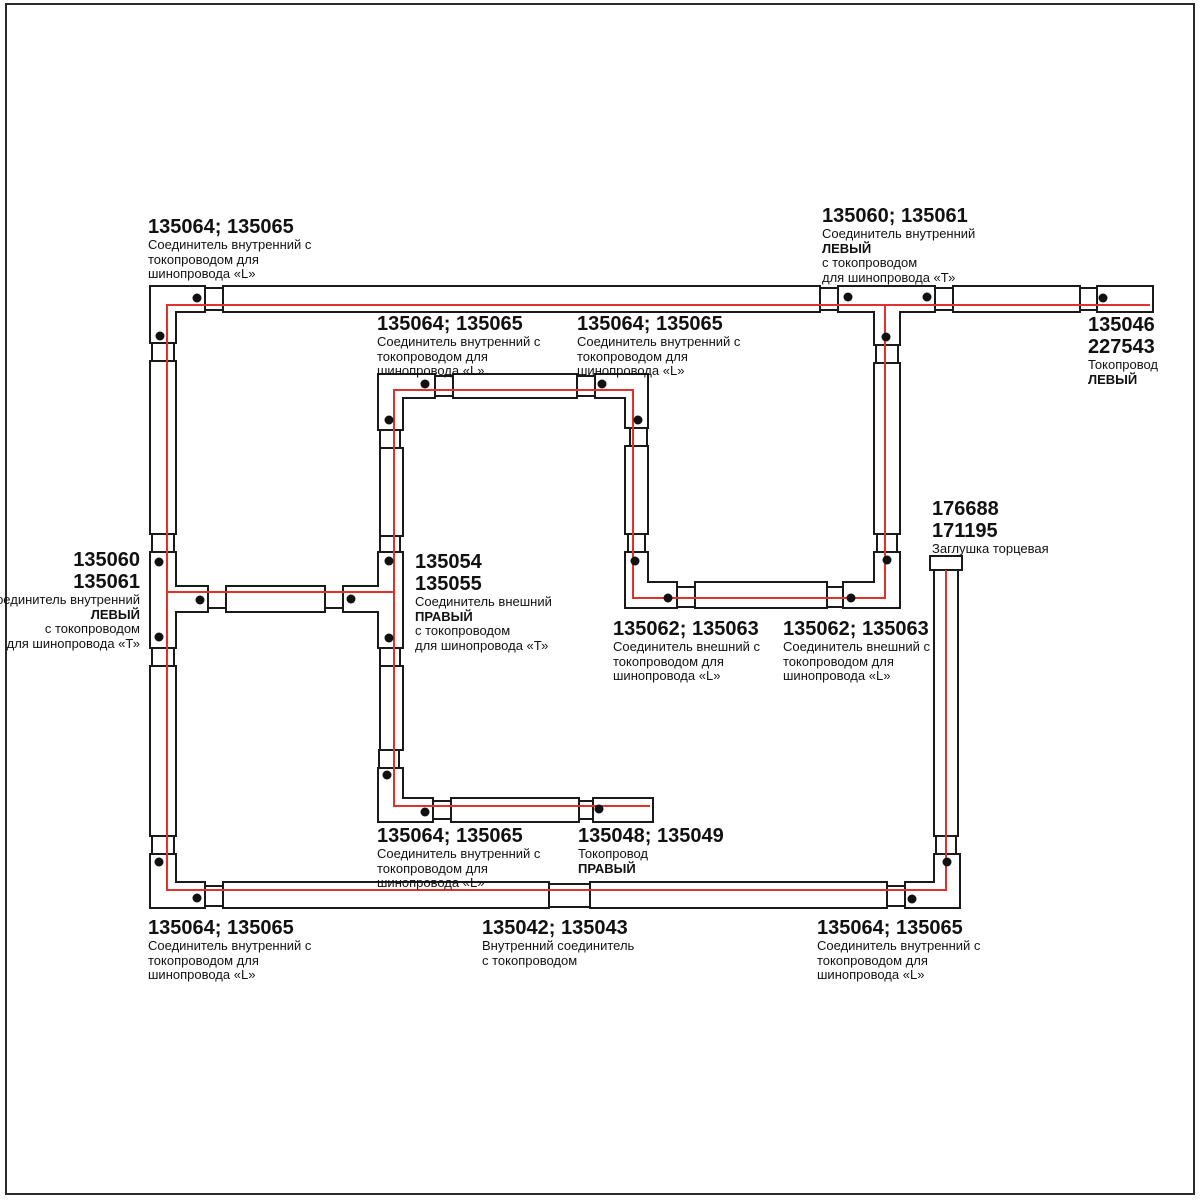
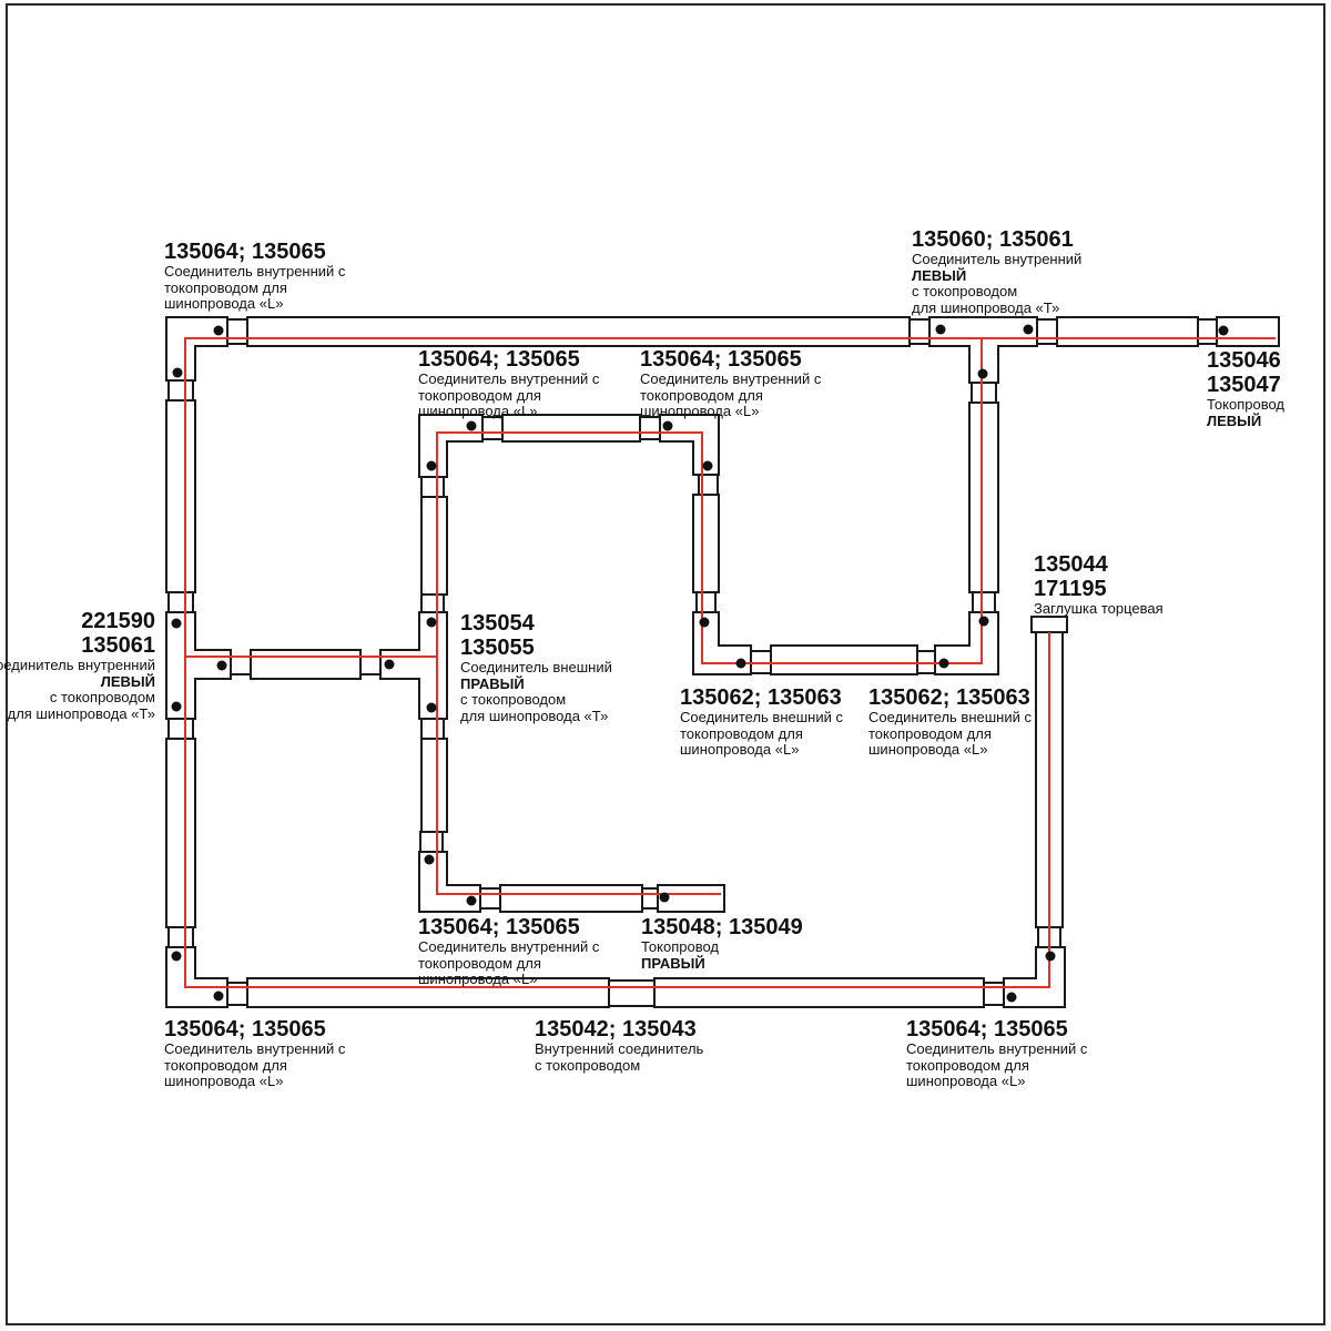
  135064; 135065
  Соединитель внутренний с
  токопроводом для
  шинопровода «L»
  135060; 135061
  Соединитель внутренний
  ЛЕВЫЙ
  с токопроводом
  для шинопровода «Т»
  135064; 135065
  Соединитель внутренний с
  токопроводом для
  шинопровода «L»
  135064; 135065
  Соединитель внутренний с
  токопроводом для
  шинопровода «L»
  135046
- 227543
+ 135047
  Токопровод
  ЛЕВЫЙ
- 135060
+ 221590
  135061
  единитель внутренний
  ЛЕВЫЙ
  с токопроводом
  для шинопровода «Т»
  135054
  135055
  Соединитель внешний
  ПРАВЫЙ
  с токопроводом
  для шинопровода «Т»
- 176688
+ 135044
  171195
  Заглушка торцевая
  135062; 135063
  Соединитель внешний с
  токопроводом для
  шинопровода «L»
  135062; 135063
  Соединитель внешний с
  токопроводом для
  шинопровода «L»
  135064; 135065
  Соединитель внутренний с
  токопроводом для
  шинопровода «L»
  135048; 135049
  Токопровод
  ПРАВЫЙ
  135064; 135065
  Соединитель внутренний с
  токопроводом для
  шинопровода «L»
  135042; 135043
  Внутренний соединитель
  с токопроводом
  135064; 135065
  Соединитель внутренний с
  токопроводом для
  шинопровода «L»
